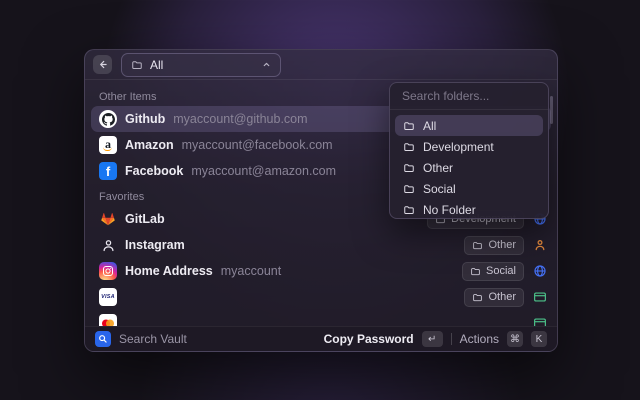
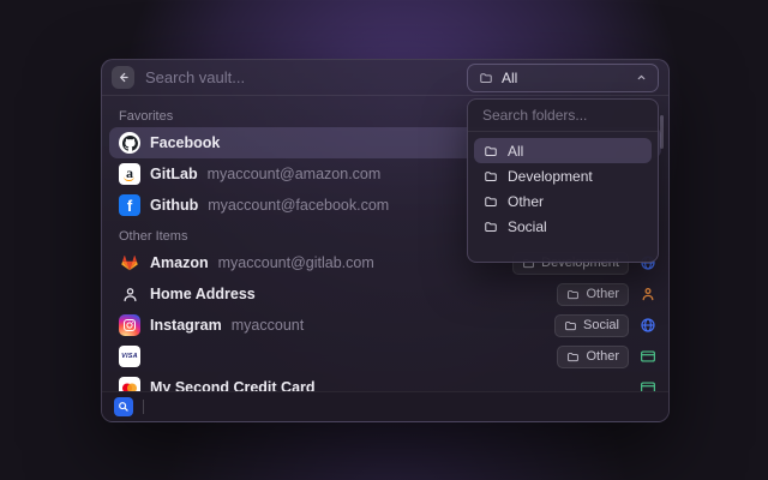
+ Search vault...
  All
- Other Items
+ Favorites
- Github
+ Facebook
- myaccount@github.com
  a
- Amazon
+ GitLab
- myaccount@facebook.com
+ myaccount@amazon.com
  f
- Facebook
+ Github
- myaccount@amazon.com
+ myaccount@facebook.com
- Favorites
+ Other Items
- GitLab
+ Amazon
+ myaccount@gitlab.com
  Development
- Instagram
+ Home Address
  Other
- Home Address
+ Instagram
  myaccount
  Social
  Other
+ My Second Credit Card
  Search folders...
  All
  Development
  Other
  Social
- No Folder
- Search Vault
- Copy Password
- ↵
- Actions
- ⌘
- K
